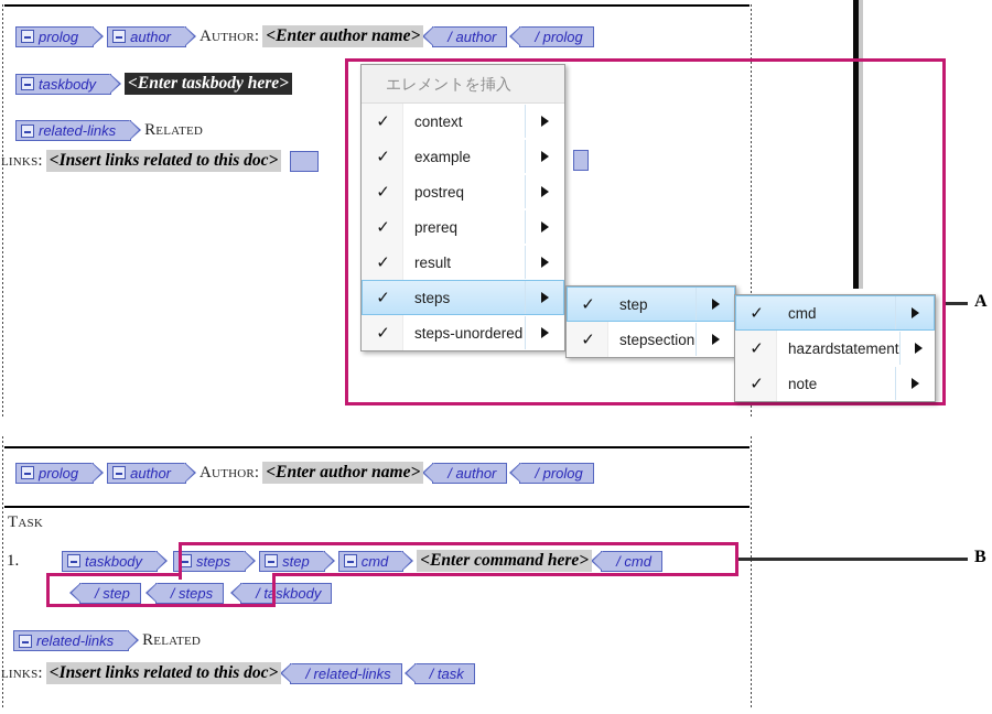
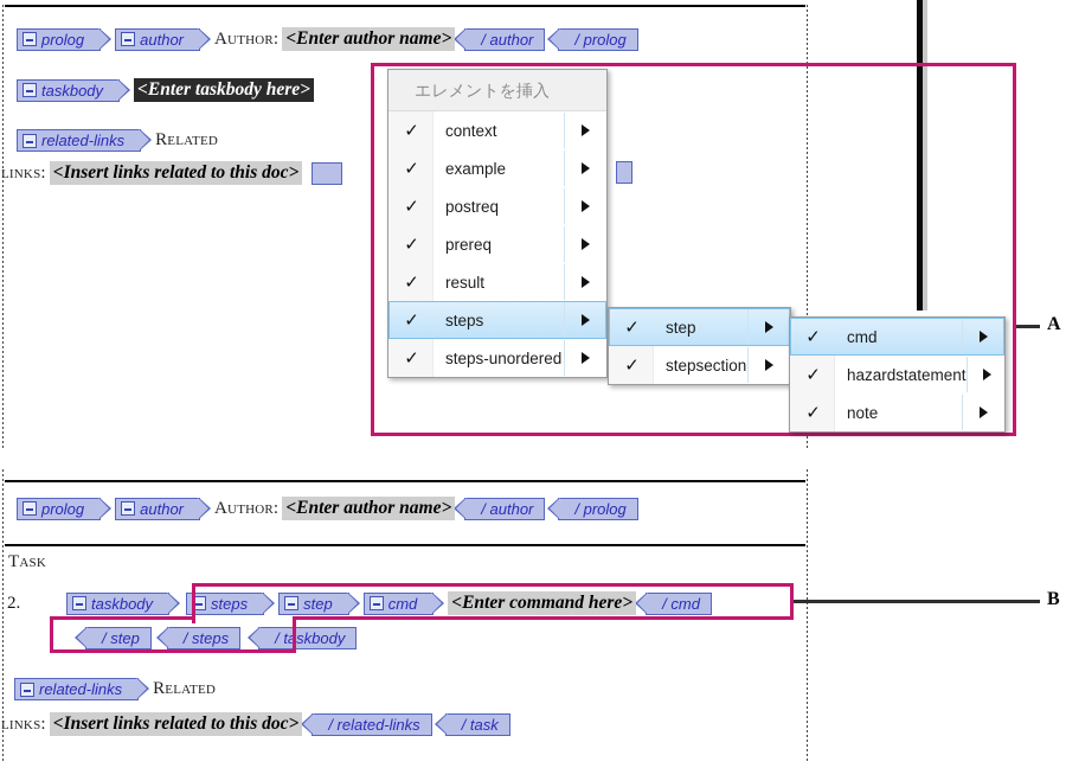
  prolog
  author
  Author:
  <Enter author name>
  / author
  / prolog
  taskbody
  <Enter taskbody here>
  related-links
  Related
  links:
  <Insert links related to this doc>
  エレメントを挿入
  ✓
  context
  ✓
  example
  ✓
  postreq
  ✓
  prereq
  ✓
  result
  ✓
  steps
  ✓
  steps-unordered
  ✓
  step
  ✓
  stepsection
  ✓
  cmd
  ✓
  hazardstatement
  ✓
  note
  A
  prolog
  author
  Author:
  <Enter author name>
  / author
  / prolog
  Task
- 1.
+ 2.
  taskbody
  steps
  step
  cmd
  <Enter command here>
  / cmd
  / step
  / steps
  / taskbody
  related-links
  Related
  links:
  <Insert links related to this doc>
  / related-links
  / task
  B
